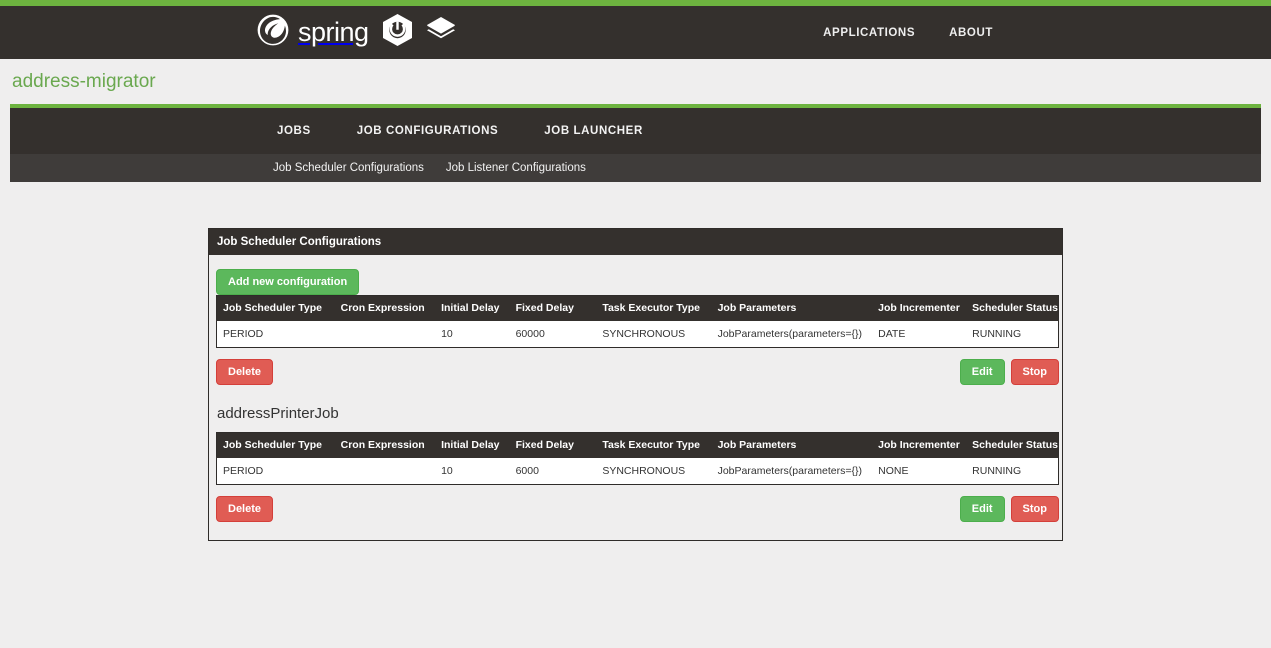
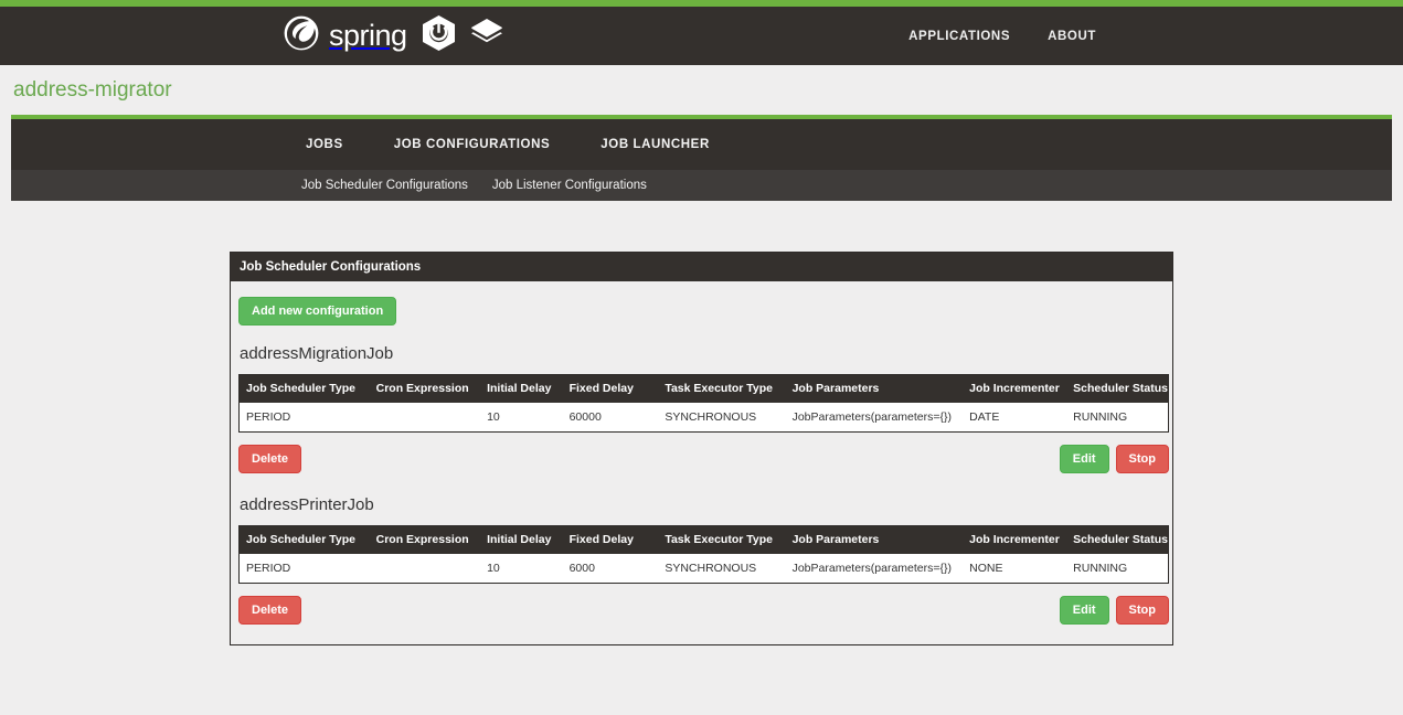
  spring
  APPLICATIONS
  ABOUT
  address-migrator
  JOBS
  JOB CONFIGURATIONS
  JOB LAUNCHER
  Job Scheduler Configurations
  Job Listener Configurations
  Job Scheduler Configurations
  Add new configuration
+ addressMigrationJob
  Job Scheduler Type	Cron Expression	Initial Delay	Fixed Delay	Task Executor Type	Job Parameters	Job Incrementer	Scheduler Status
  PERIOD		10	60000	SYNCHRONOUS	JobParameters(parameters={})	DATE	RUNNING
  Delete
  Edit
  Stop
  addressPrinterJob
  Job Scheduler Type	Cron Expression	Initial Delay	Fixed Delay	Task Executor Type	Job Parameters	Job Incrementer	Scheduler Status
  PERIOD		10	6000	SYNCHRONOUS	JobParameters(parameters={})	NONE	RUNNING
  Delete
  Edit
  Stop
